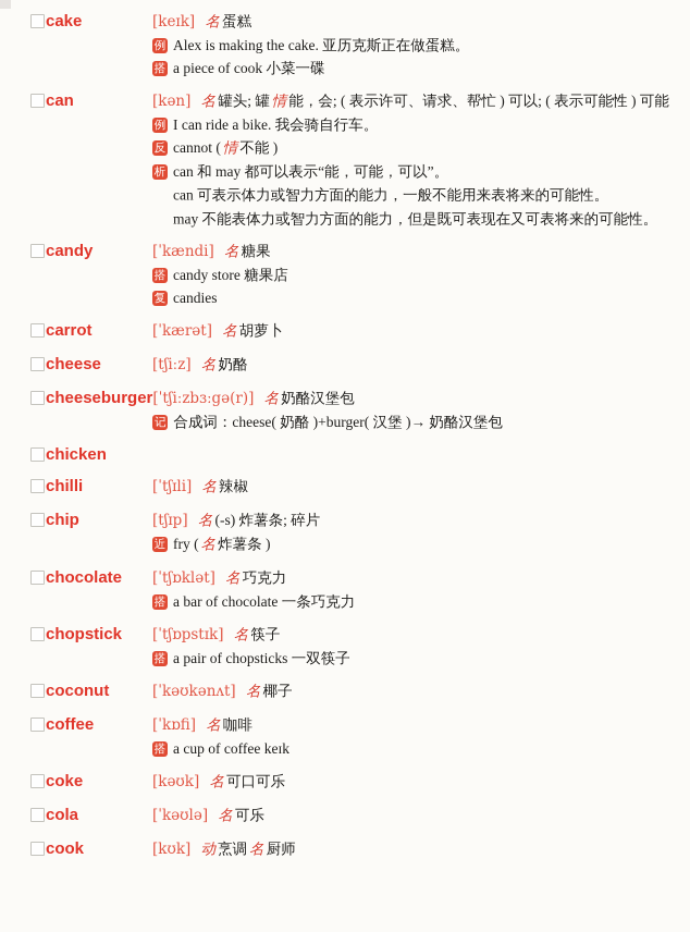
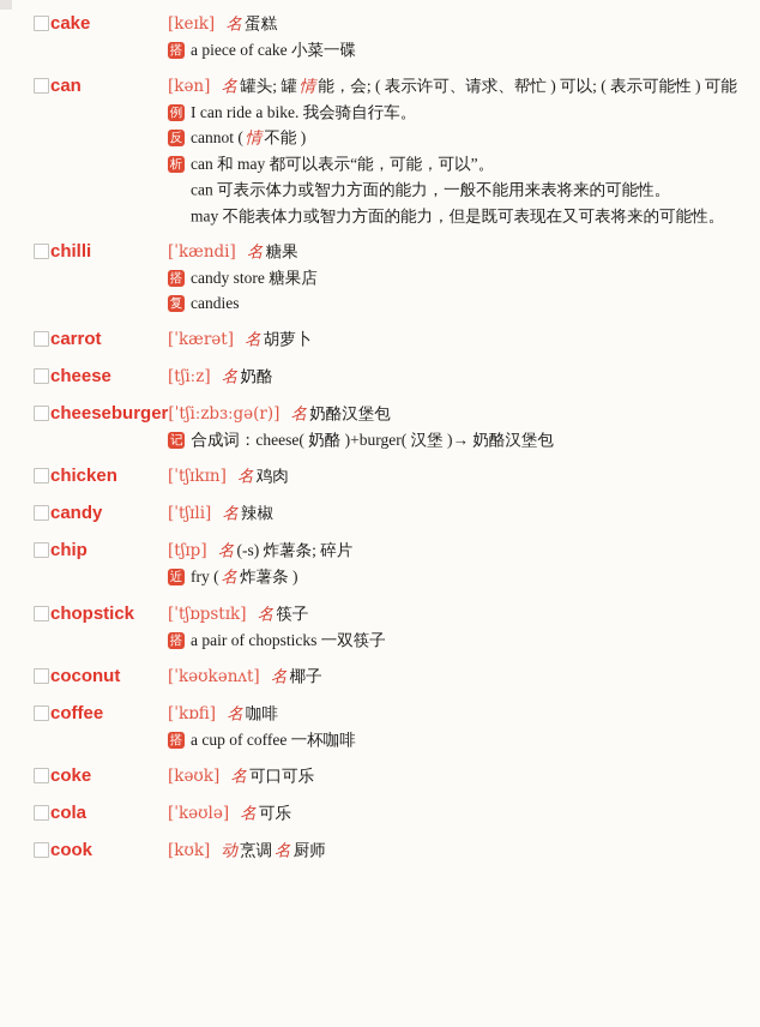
  cake
  [keɪk] 名 蛋糕
- 例 Alex is making the cake. 亚历克斯正在做蛋糕。
- 搭 a piece of cook 小菜一碟
+ 搭 a piece of cake 小菜一碟
  can
  [kən] 名 罐头; 罐 情 能，会; ( 表示许可、请求、帮忙 ) 可以; ( 表示可能性 ) 可能
  例 I can ride a bike. 我会骑自行车。
  反 cannot ( 情 不能 )
  析 can 和 may 都可以表示“能，可能，可以”。
  can 可表示体力或智力方面的能力，一般不能用来表将来的可能性。
  may 不能表体力或智力方面的能力，但是既可表现在又可表将来的可能性。
- candy
+ chilli
  [ˈkændi] 名 糖果
  搭 candy store 糖果店
  复 candies
  carrot
  [ˈkærət] 名 胡萝卜
  cheese
  [tʃiːz] 名 奶酪
  cheeseburger
  [ˈtʃiːzbɜːgə(r)] 名 奶酪汉堡包
  记 合成词：cheese( 奶酪 )+burger( 汉堡 )→ 奶酪汉堡包
  chicken
+ [ˈtʃɪkɪn] 名 鸡肉
- chilli
+ candy
  [ˈtʃɪli] 名 辣椒
  chip
  [tʃɪp] 名 (-s) 炸薯条; 碎片
  近 fry ( 名 炸薯条 )
- chocolate
- [ˈtʃɒklət] 名 巧克力
- 搭 a bar of chocolate 一条巧克力
  chopstick
  [ˈtʃɒpstɪk] 名 筷子
  搭 a pair of chopsticks 一双筷子
  coconut
  [ˈkəʊkənʌt] 名 椰子
  coffee
  [ˈkɒfi] 名 咖啡
- 搭 a cup of coffee keɪk
+ 搭 a cup of coffee 一杯咖啡
  coke
  [kəʊk] 名 可口可乐
  cola
  [ˈkəʊlə] 名 可乐
  cook
  [kʊk] 动 烹调 名 厨师
